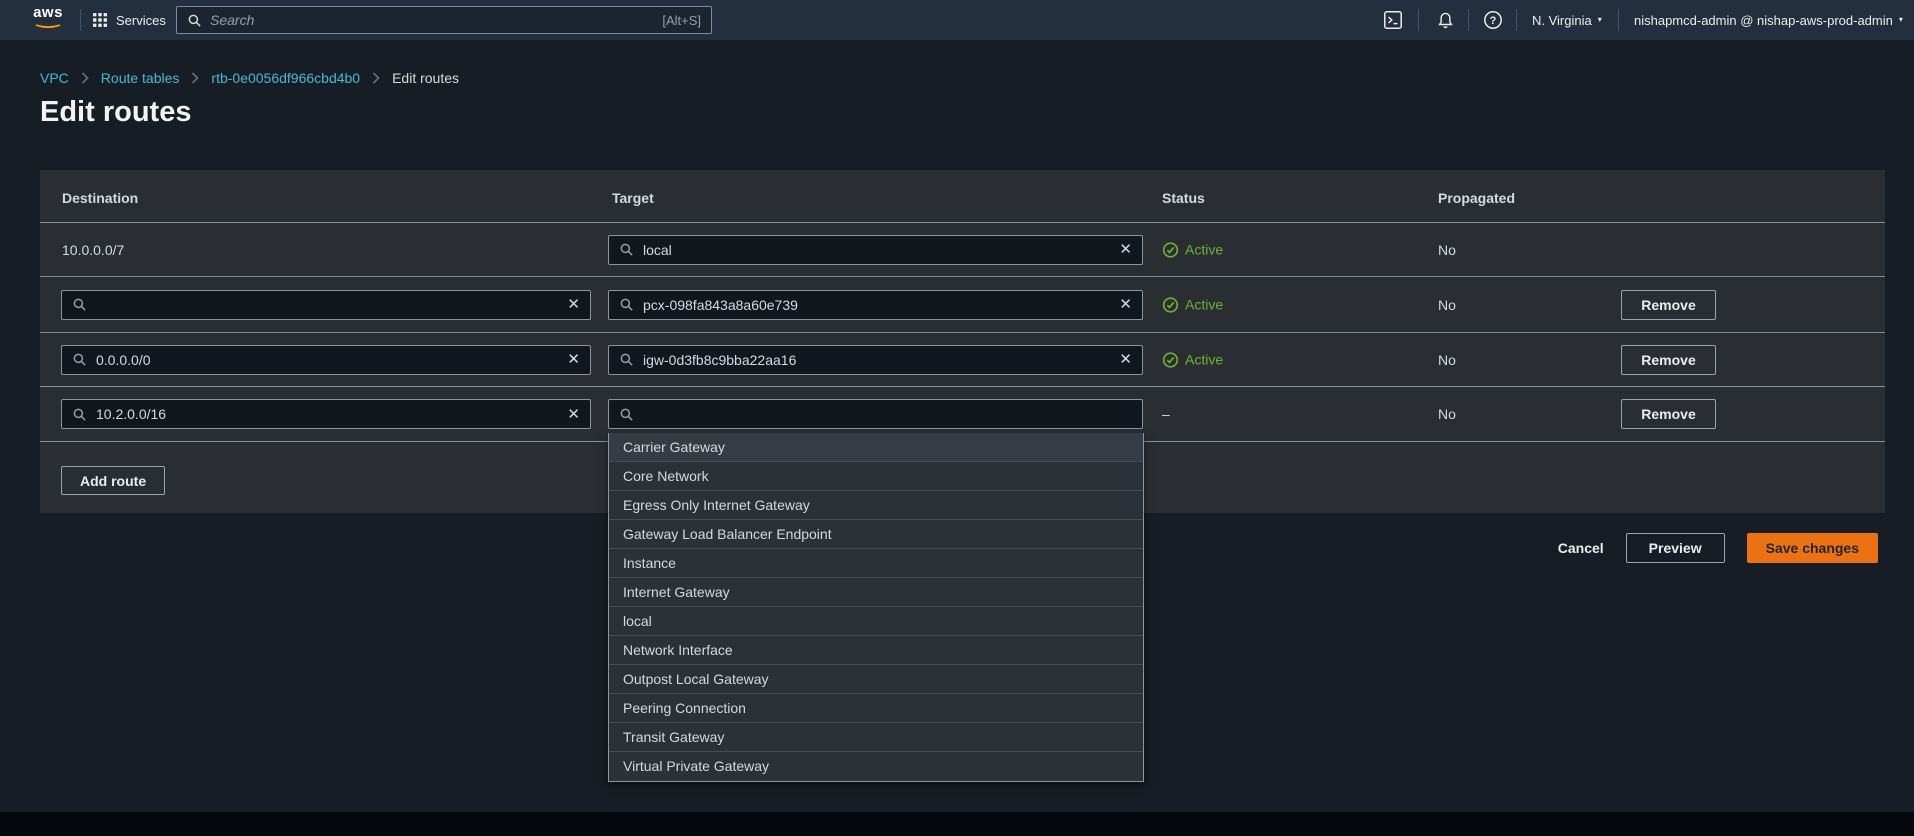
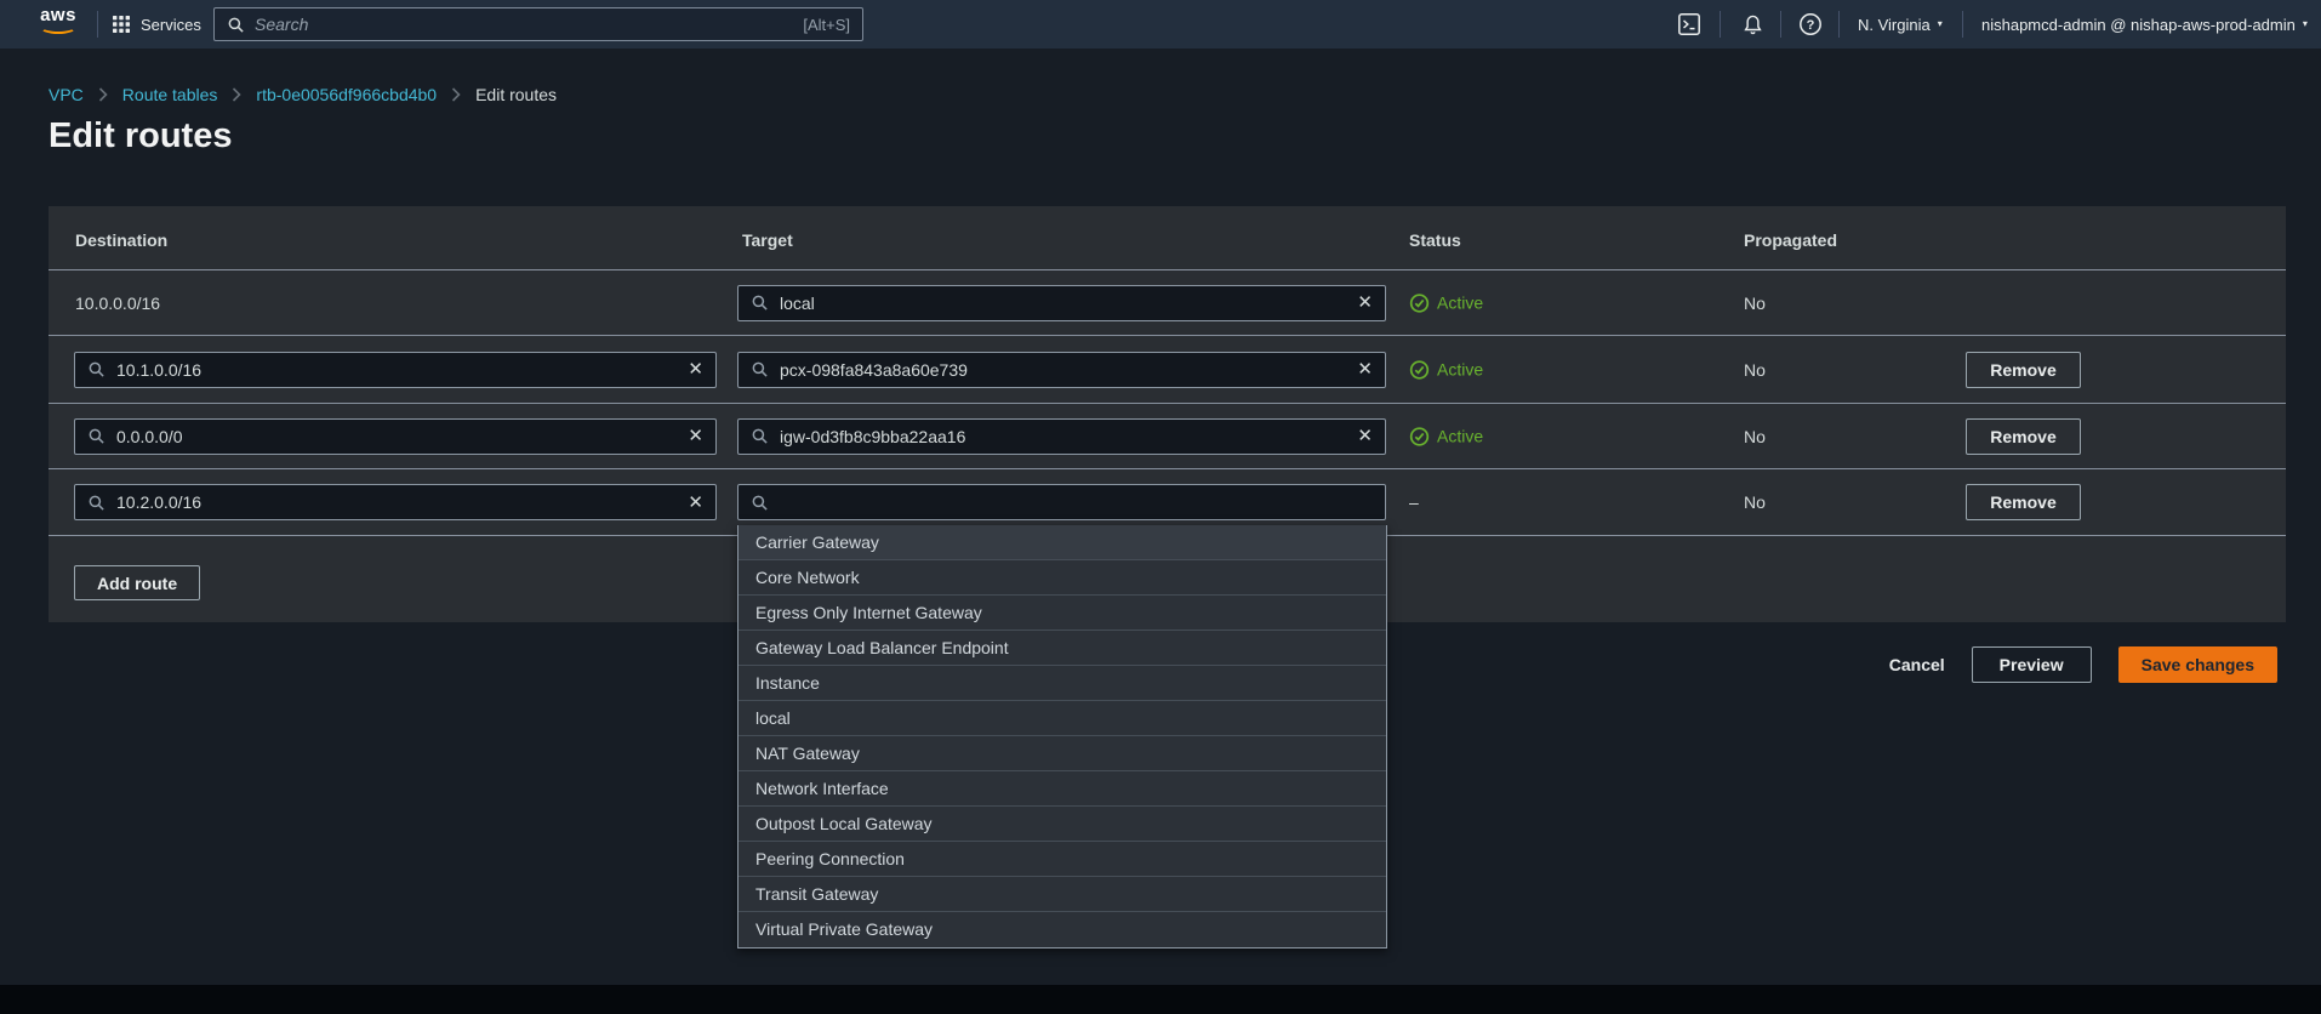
  aws
  Services
  Search
  [Alt+S]
  ?
  N. Virginia
  ▾
  nishapmcd-admin @ nishap-aws-prod-admin
  ▾
  VPC
  Route tables
  rtb-0e0056df966cbd4b0
  Edit routes
  Edit routes
  Destination
  Target
  Status
  Propagated
- 10.0.0.0/7
+ 10.0.0.0/16
  local
  ✕
  Active
  No
+ 10.1.0.0/16
  ✕
  pcx-098fa843a8a60e739
  ✕
  Active
  No
  Remove
  0.0.0.0/0
  ✕
  igw-0d3fb8c9bba22aa16
  ✕
  Active
  No
  Remove
  10.2.0.0/16
  ✕
  –
  No
  Remove
  Add route
  Carrier Gateway
  Core Network
  Egress Only Internet Gateway
  Gateway Load Balancer Endpoint
  Instance
- Internet Gateway
  local
+ NAT Gateway
  Network Interface
  Outpost Local Gateway
  Peering Connection
  Transit Gateway
  Virtual Private Gateway
  Cancel
  Preview
  Save changes
